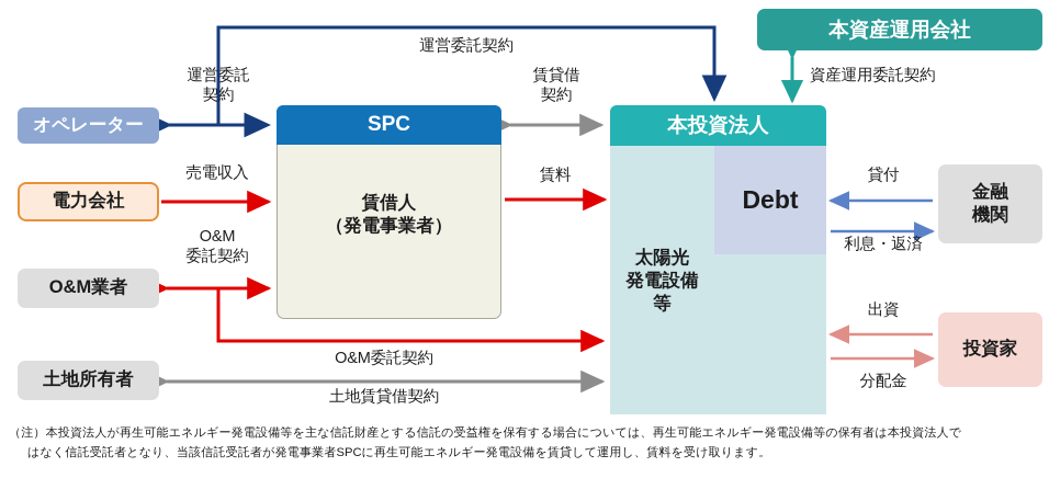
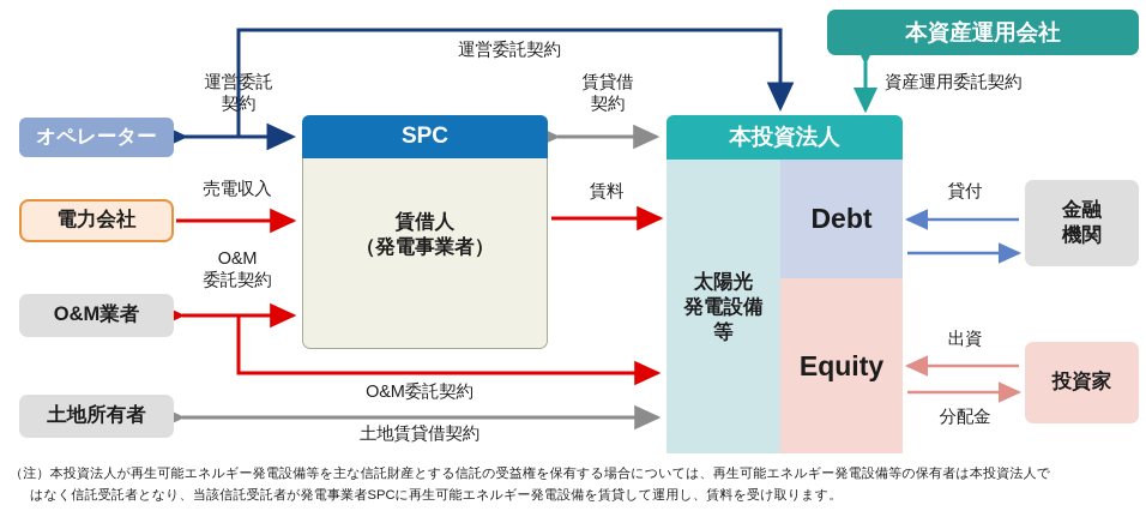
  オペレーター
  電力会社
  O&M業者
  土地所有者
  SPC
  賃借人
  （発電事業者）
  本投資法人
  Debt
+ Equity
  太陽光
  発電設備
  等
  本資産運用会社
  金融
  機関
  投資家
  運営委託
  契約
  運営委託契約
  賃貸借
  契約
  売電収入
  O&M
  委託契約
  賃料
  資産運用委託契約
  貸付
- 利息・返済
  出資
  分配金
  O&M委託契約
  土地賃貸借契約
  （注）本投資法人が再生可能エネルギー発電設備等を主な信託財産とする信託の受益権を保有する場合については、再生可能エネルギー発電設備等の保有者は本投資法人で
  はなく信託受託者となり、当該信託受託者が発電事業者SPCに再生可能エネルギー発電設備を賃貸して運用し、賃料を受け取ります。
